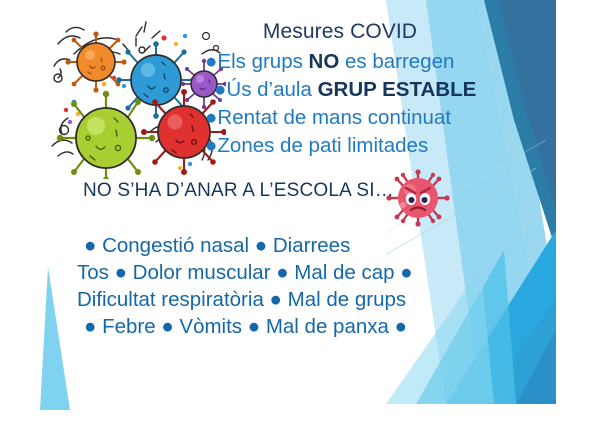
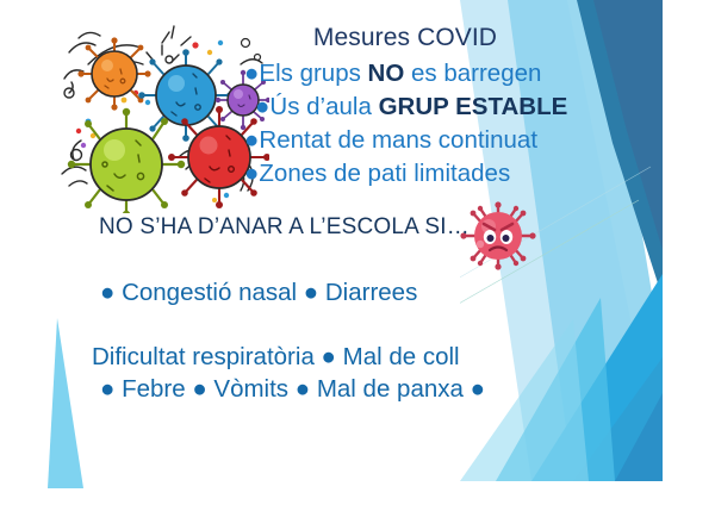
  Mesures COVID
  ●Els grups NO es barregen
  ●Ús d’aula GRUP ESTABLE
  ●Rentat de mans continuat
  ●Zones de pati limitades
  NO S’HA D’ANAR A L’ESCOLA SI…
  ● Congestió nasal ● Diarrees
- Tos ● Dolor muscular ● Mal de cap ●
- Dificultat respiratòria ● Mal de grups
+ Dificultat respiratòria ● Mal de coll
  ● Febre ● Vòmits ● Mal de panxa ●
